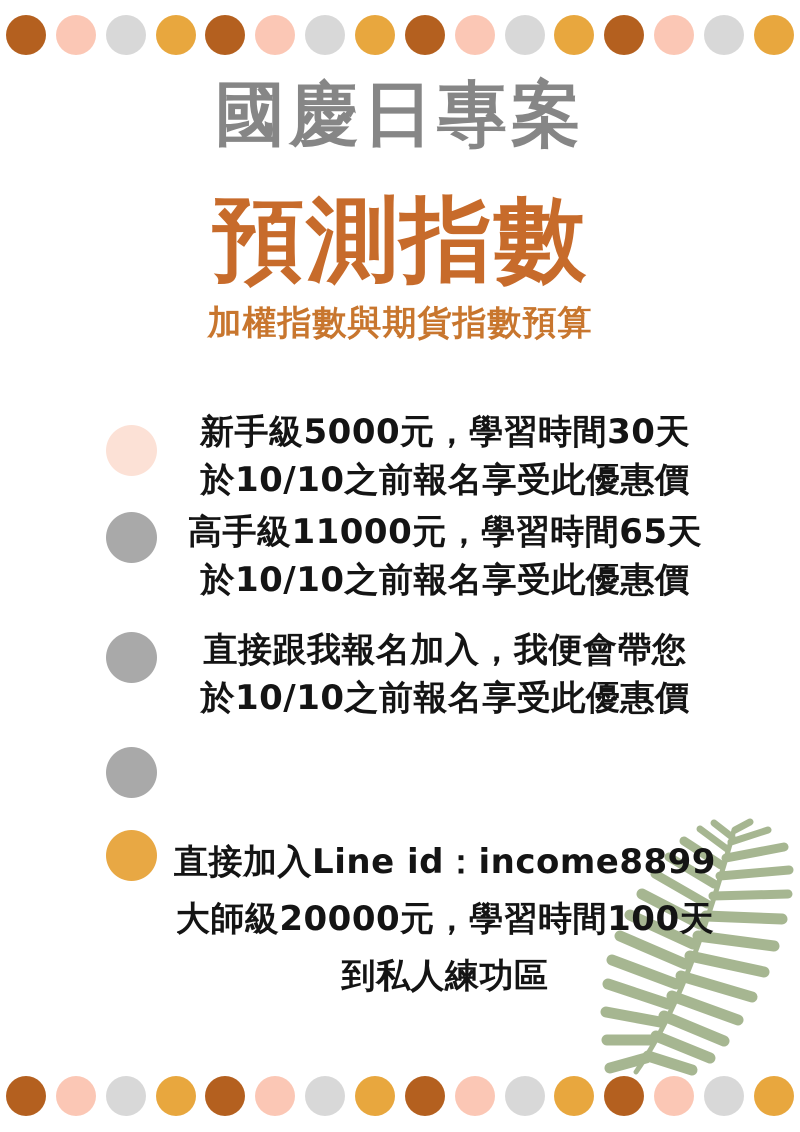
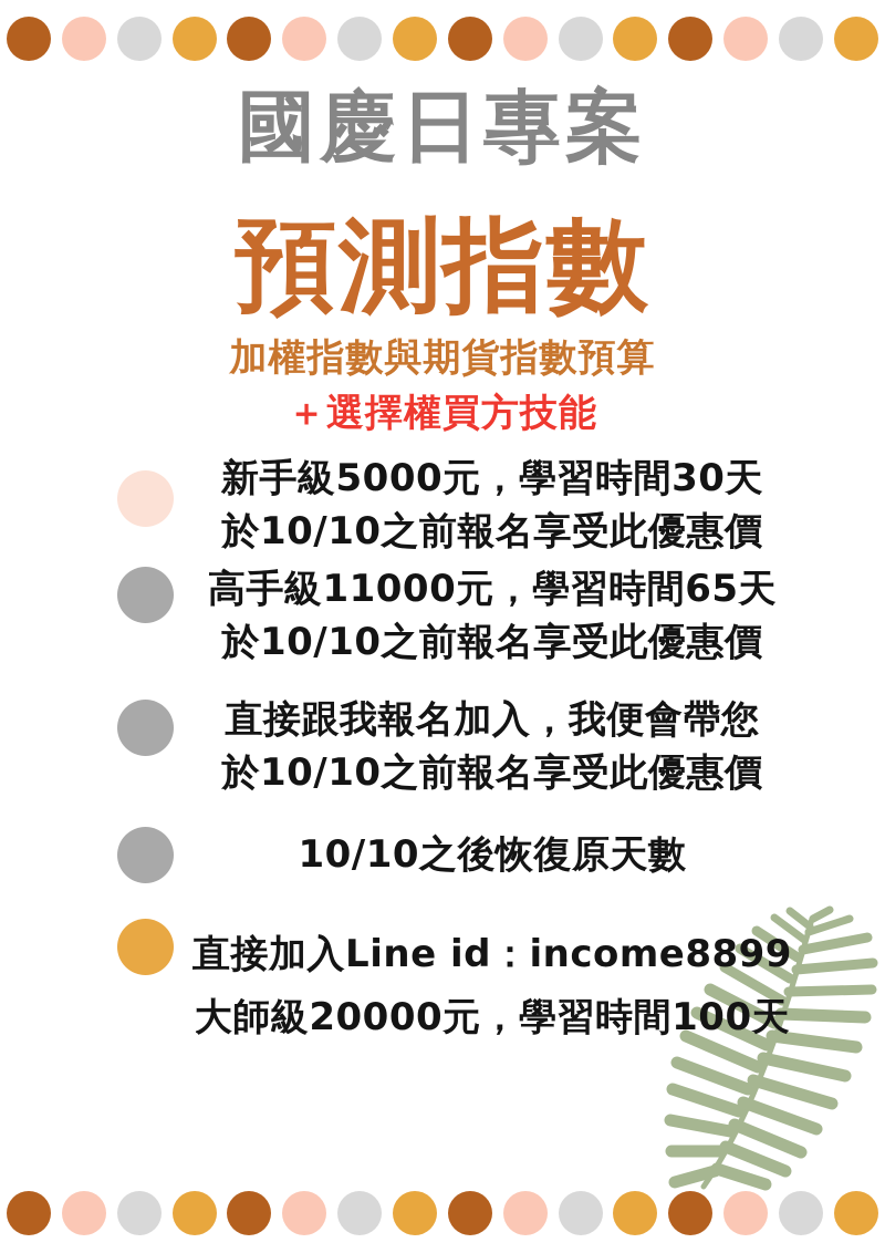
  國慶日專案
  預測指數
  加權指數與期貨指數預算
+ ＋選擇權買方技能
  新手級5000元，學習時間30天
  於10/10之前報名享受此優惠價
  高手級11000元，學習時間65天
  於10/10之前報名享受此優惠價
  直接跟我報名加入，我便會帶您
  於10/10之前報名享受此優惠價
+ 10/10之後恢復原天數
  直接加入Line id：income8899
  大師級20000元，學習時間100天
- 到私人練功區
